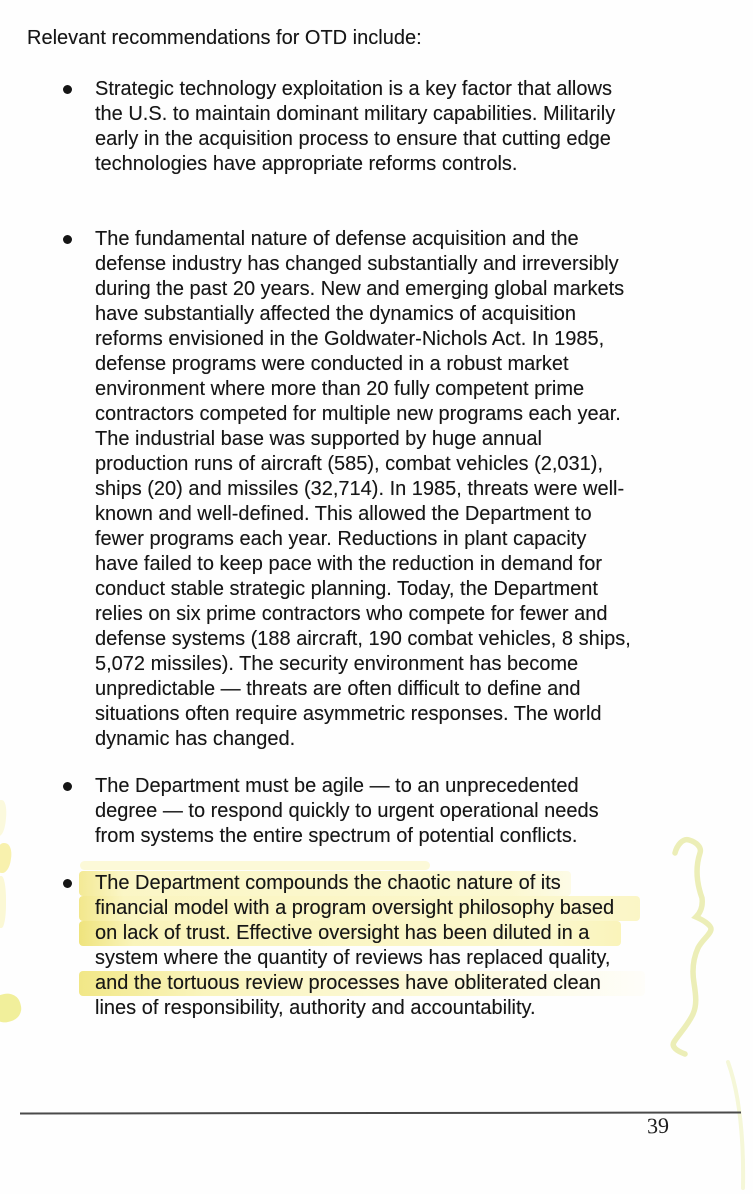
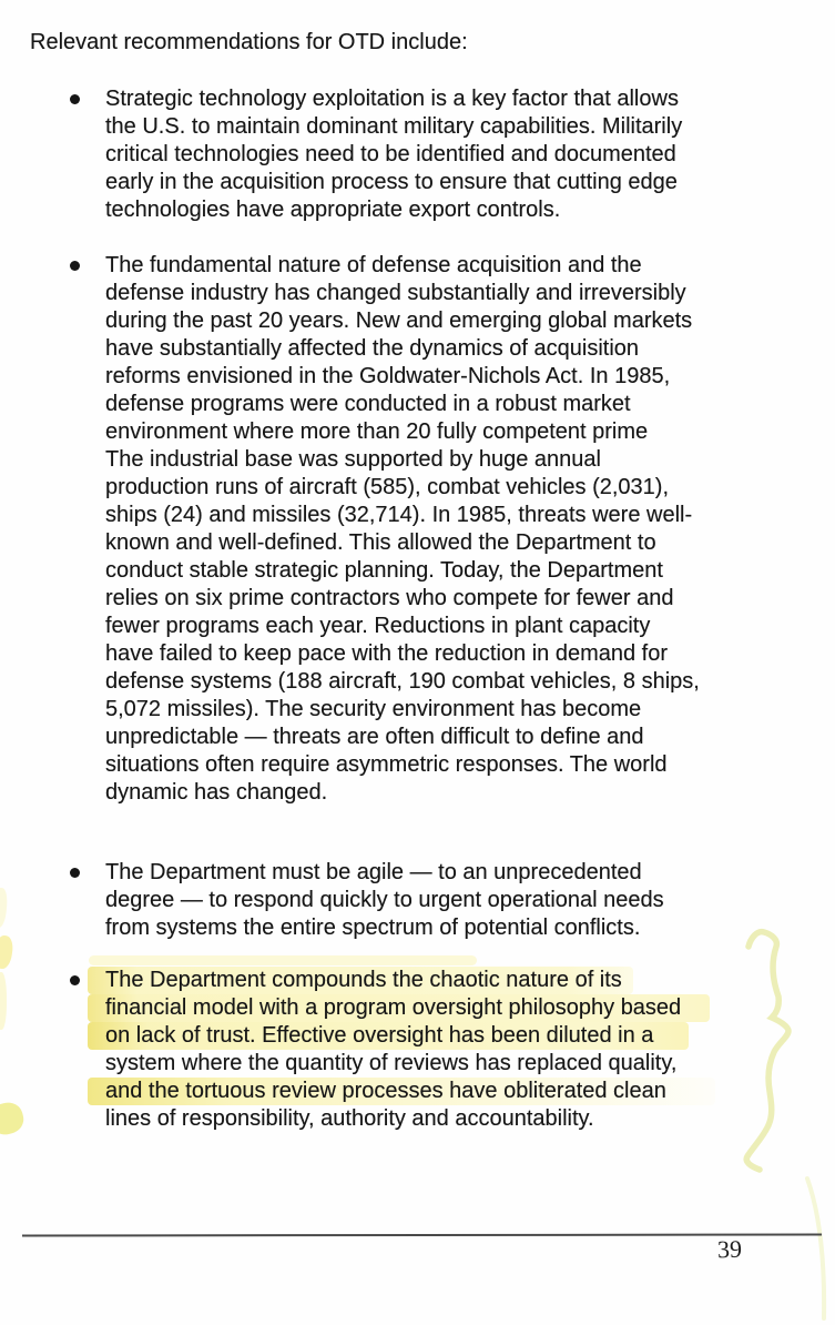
  Relevant recommendations for OTD include:
  Strategic technology exploitation is a key factor that allows
  the U.S. to maintain dominant military capabilities. Militarily
+ critical technologies need to be identified and documented
  early in the acquisition process to ensure that cutting edge
- technologies have appropriate reforms controls.
+ technologies have appropriate export controls.
  The fundamental nature of defense acquisition and the
  defense industry has changed substantially and irreversibly
  during the past 20 years. New and emerging global markets
  have substantially affected the dynamics of acquisition
  reforms envisioned in the Goldwater-Nichols Act. In 1985,
  defense programs were conducted in a robust market
  environment where more than 20 fully competent prime
- contractors competed for multiple new programs each year.
  The industrial base was supported by huge annual
  production runs of aircraft (585), combat vehicles (2,031),
- ships (20) and missiles (32,714). In 1985, threats were well-
+ ships (24) and missiles (32,714). In 1985, threats were well-
  known and well-defined. This allowed the Department to
- fewer programs each year. Reductions in plant capacity
+ conduct stable strategic planning. Today, the Department
- have failed to keep pace with the reduction in demand for
+ relies on six prime contractors who compete for fewer and
- conduct stable strategic planning. Today, the Department
+ fewer programs each year. Reductions in plant capacity
- relies on six prime contractors who compete for fewer and
+ have failed to keep pace with the reduction in demand for
  defense systems (188 aircraft, 190 combat vehicles, 8 ships,
  5,072 missiles). The security environment has become
  unpredictable — threats are often difficult to define and
  situations often require asymmetric responses. The world
  dynamic has changed.
  The Department must be agile — to an unprecedented
  degree — to respond quickly to urgent operational needs
  from systems the entire spectrum of potential conflicts.
  The Department compounds the chaotic nature of its
  financial model with a program oversight philosophy based
  on lack of trust. Effective oversight has been diluted in a
  system where the quantity of reviews has replaced quality,
  and the tortuous review processes have obliterated clean
  lines of responsibility, authority and accountability.
